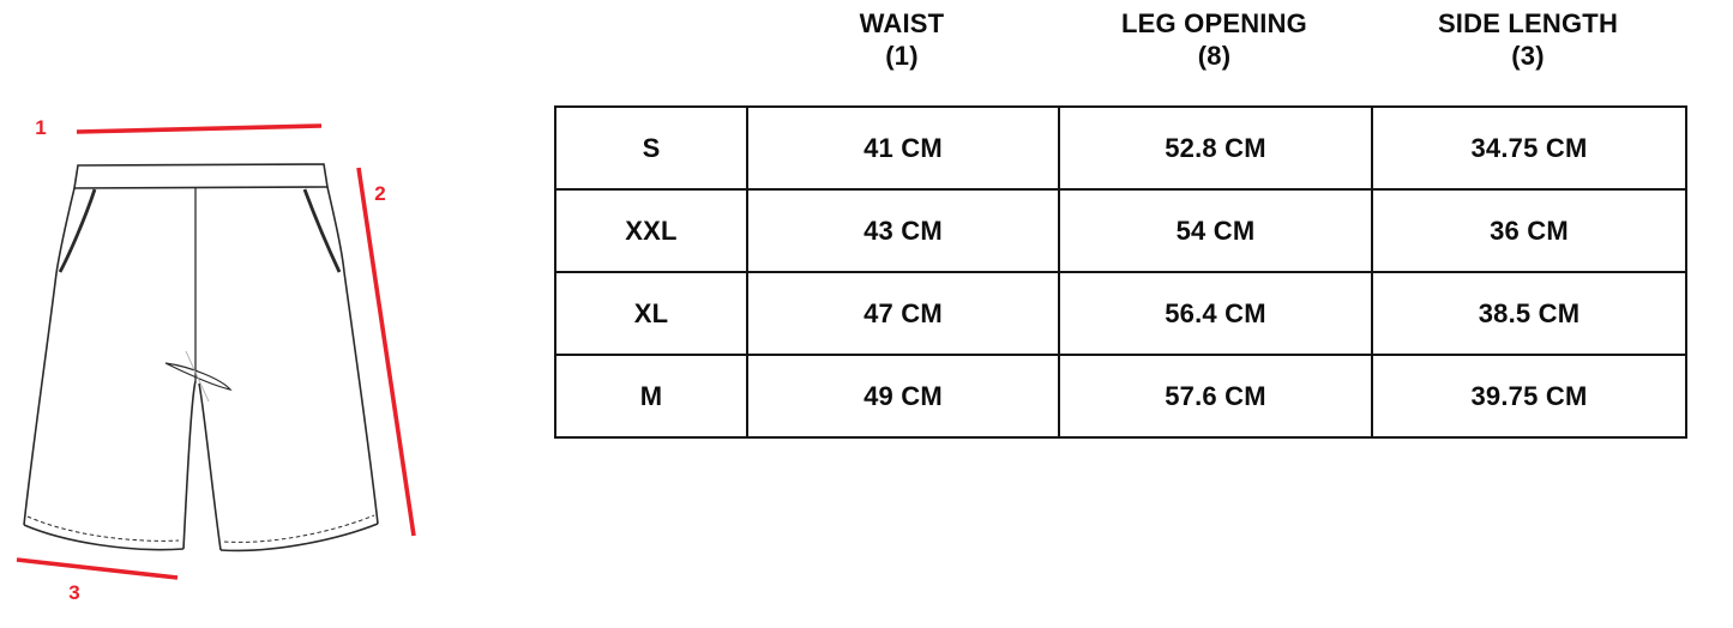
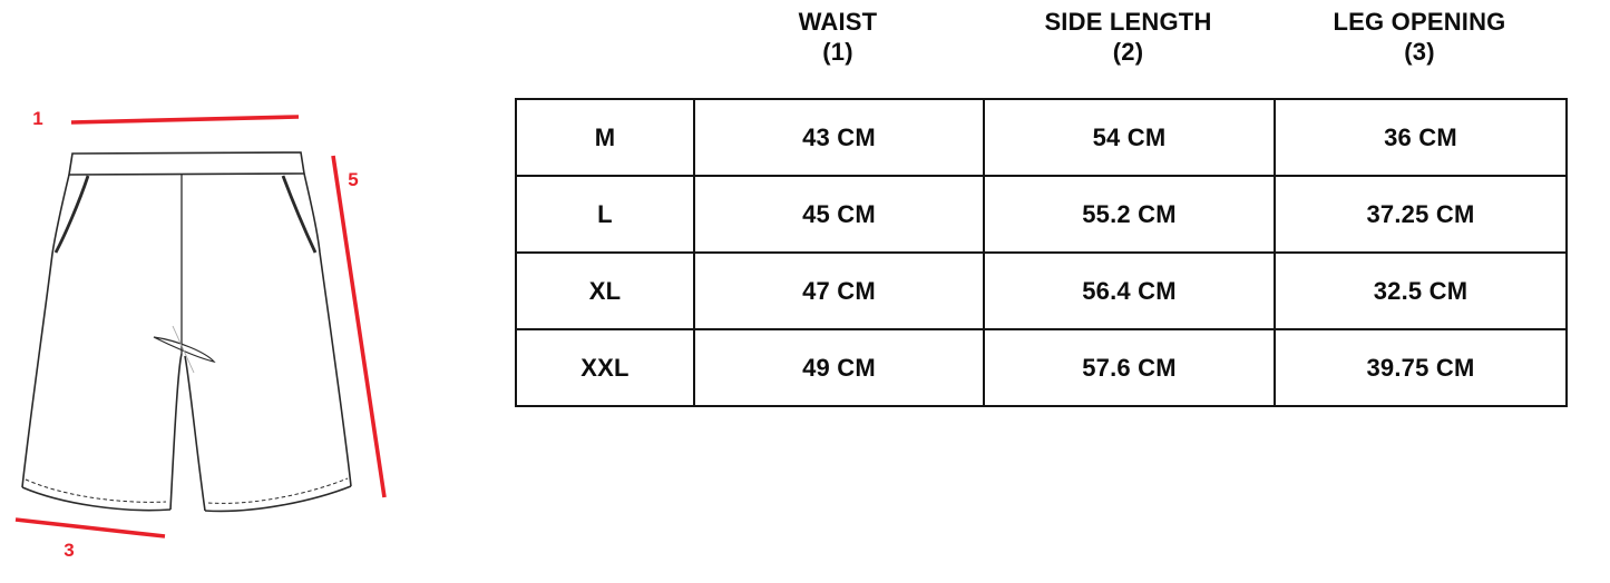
  1
- 2
+ 5
  3
  WAIST
  (1)
- LEG OPENING
+ SIDE LENGTH
- (8)
+ (2)
- SIDE LENGTH
+ LEG OPENING
  (3)
- S	41 CM	52.8 CM	34.75 CM
- XXL	43 CM	54 CM	36 CM
+ M	43 CM	54 CM	36 CM
+ L	45 CM	55.2 CM	37.25 CM
- XL	47 CM	56.4 CM	38.5 CM
+ XL	47 CM	56.4 CM	32.5 CM
- M	49 CM	57.6 CM	39.75 CM
+ XXL	49 CM	57.6 CM	39.75 CM
